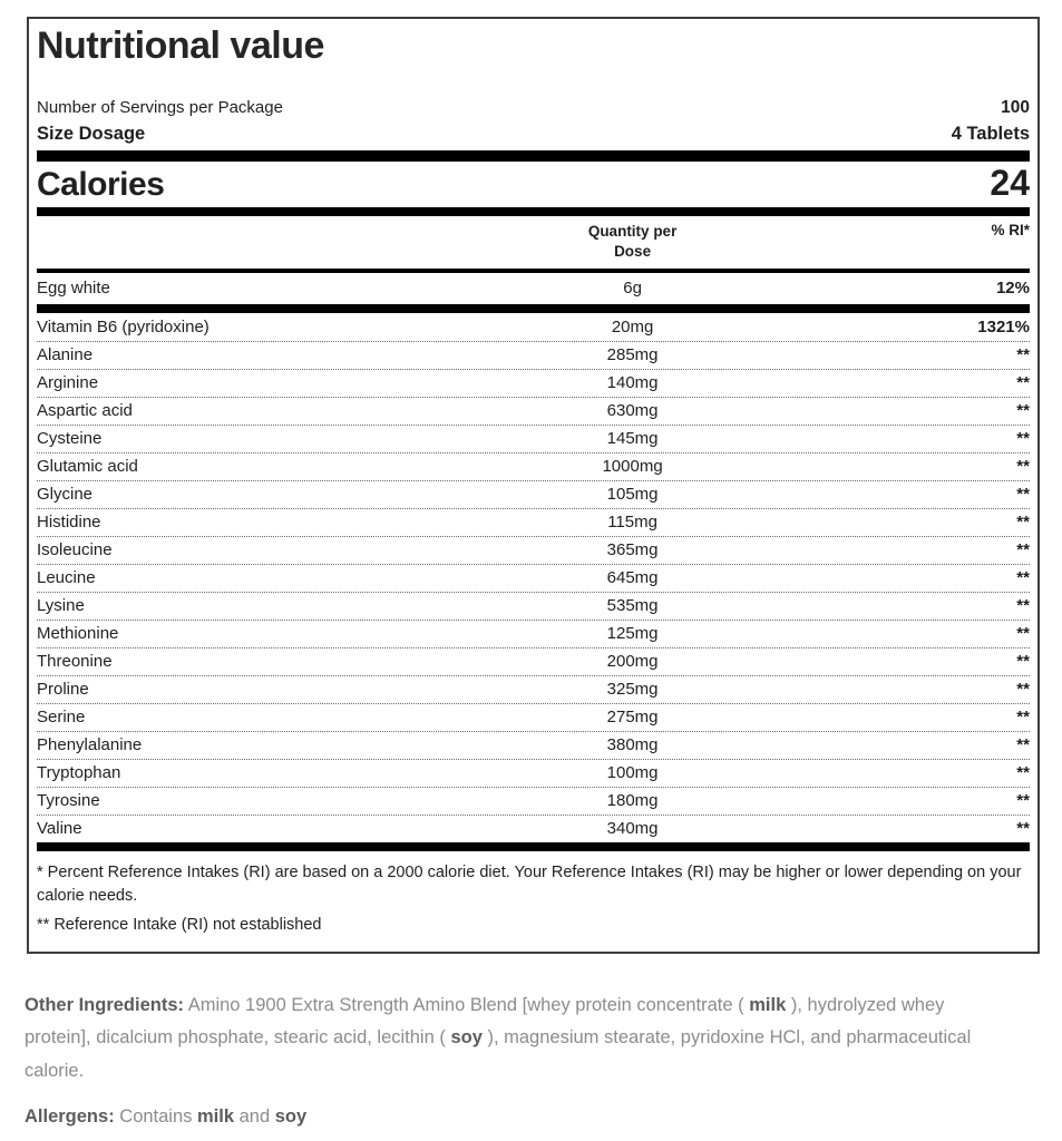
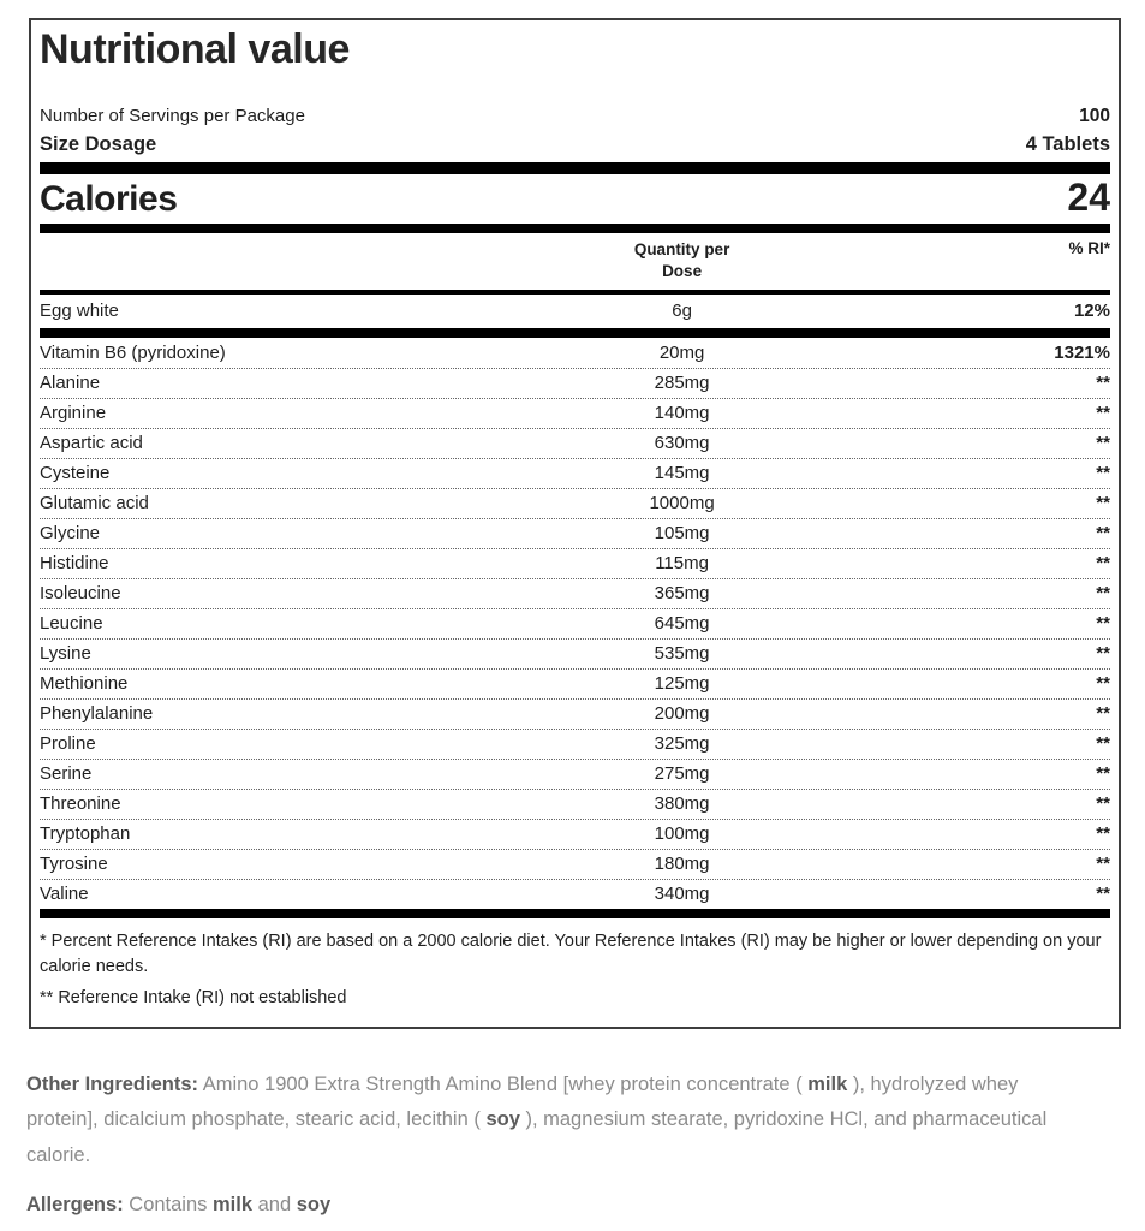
  Nutritional value
  Number of Servings per Package
  100
  Size Dosage
  4 Tablets
  Calories
  24
  Quantity per Dose
  % RI*
  Egg white
  6g
  12%
  Vitamin B6 (pyridoxine)
  20mg
  1321%
  Alanine
  285mg
  **
  Arginine
  140mg
  **
  Aspartic acid
  630mg
  **
  Cysteine
  145mg
  **
  Glutamic acid
  1000mg
  **
  Glycine
  105mg
  **
  Histidine
  115mg
  **
  Isoleucine
  365mg
  **
  Leucine
  645mg
  **
  Lysine
  535mg
  **
  Methionine
  125mg
  **
- Threonine
+ Phenylalanine
  200mg
  **
  Proline
  325mg
  **
  Serine
  275mg
  **
- Phenylalanine
+ Threonine
  380mg
  **
  Tryptophan
  100mg
  **
  Tyrosine
  180mg
  **
  Valine
  340mg
  **
  * Percent Reference Intakes (RI) are based on a 2000 calorie diet. Your Reference Intakes (RI) may be higher or lower depending on your calorie needs.
  ** Reference Intake (RI) not established
  Other Ingredients: Amino 1900 Extra Strength Amino Blend [whey protein concentrate ( milk ), hydrolyzed whey protein], dicalcium phosphate, stearic acid, lecithin ( soy ), magnesium stearate, pyridoxine HCl, and pharmaceutical calorie.
  Allergens: Contains milk and soy
